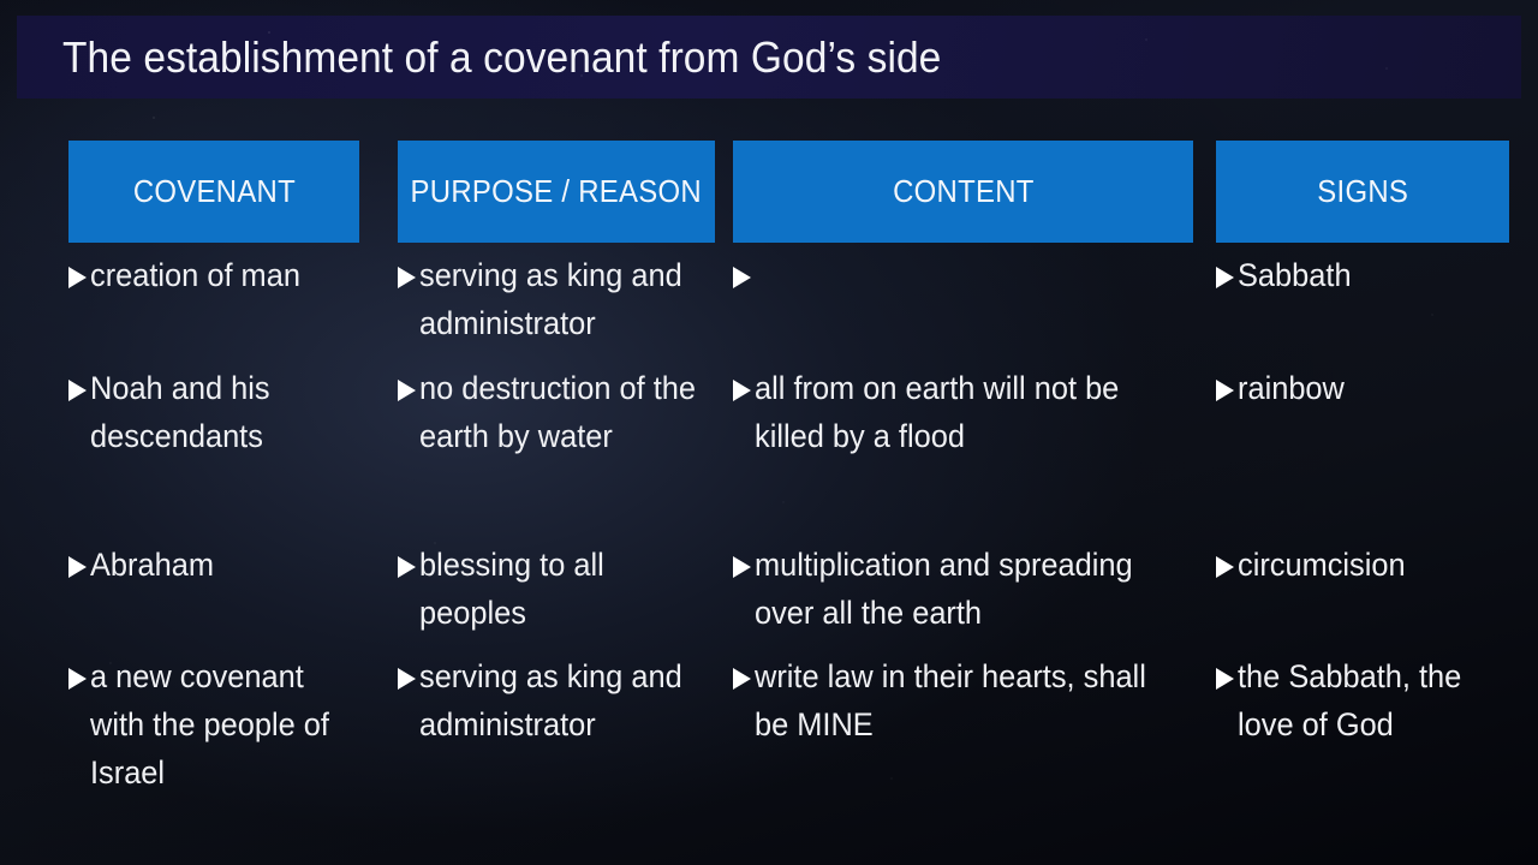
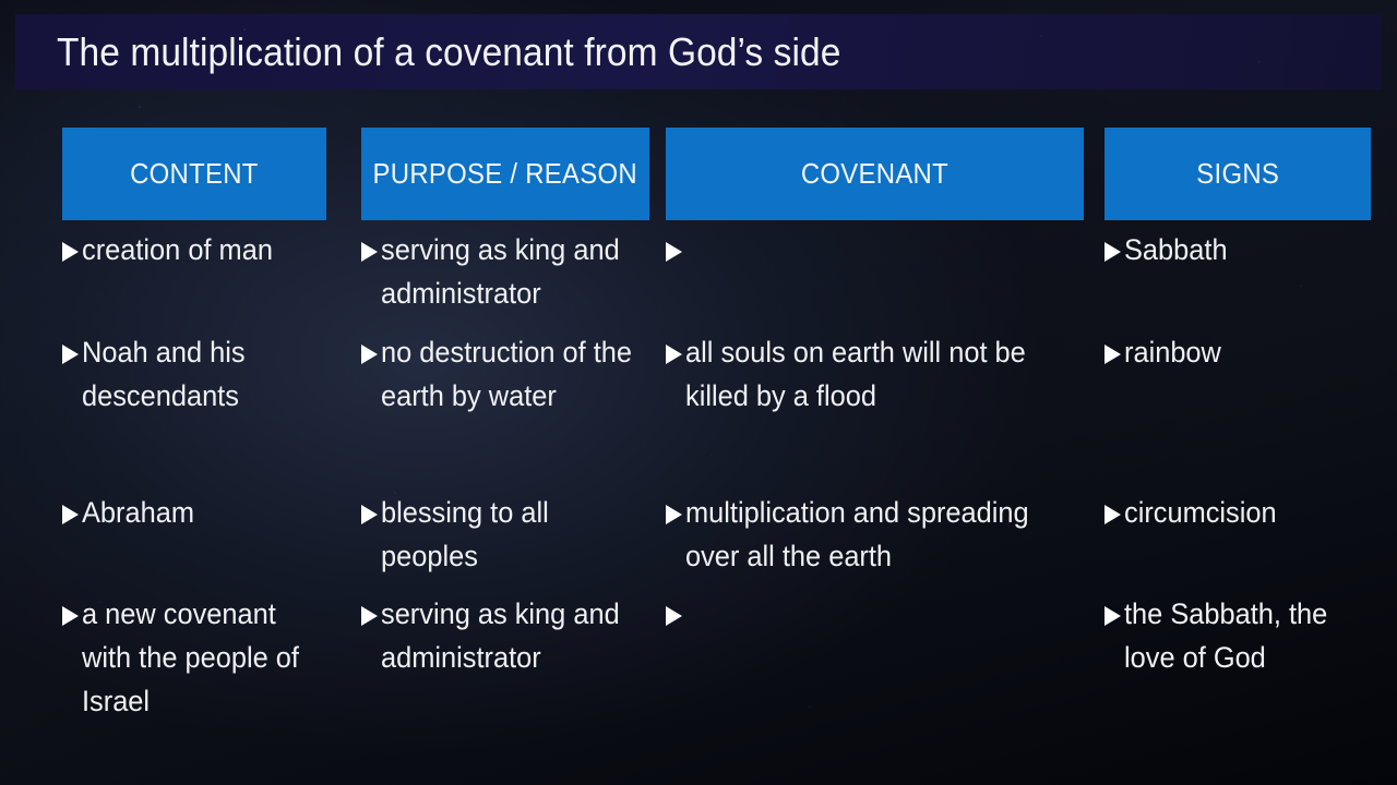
- The establishment of a covenant from God’s side
+ The multiplication of a covenant from God’s side
- COVENANT
+ CONTENT
  PURPOSE / REASON
- CONTENT
+ COVENANT
  SIGNS
  creation of man
  Noah and his descendants
  Abraham
  a new covenant with the people of Israel
  serving as king and administrator
  no destruction of the earth by water
  blessing to all peoples
  serving as king and administrator
- all from on earth will not be killed by a flood
+ all souls on earth will not be killed by a flood
  multiplication and spreading over all the earth
- write law in their hearts, shall be MINE
  Sabbath
  rainbow
  circumcision
  the Sabbath, the love of God
